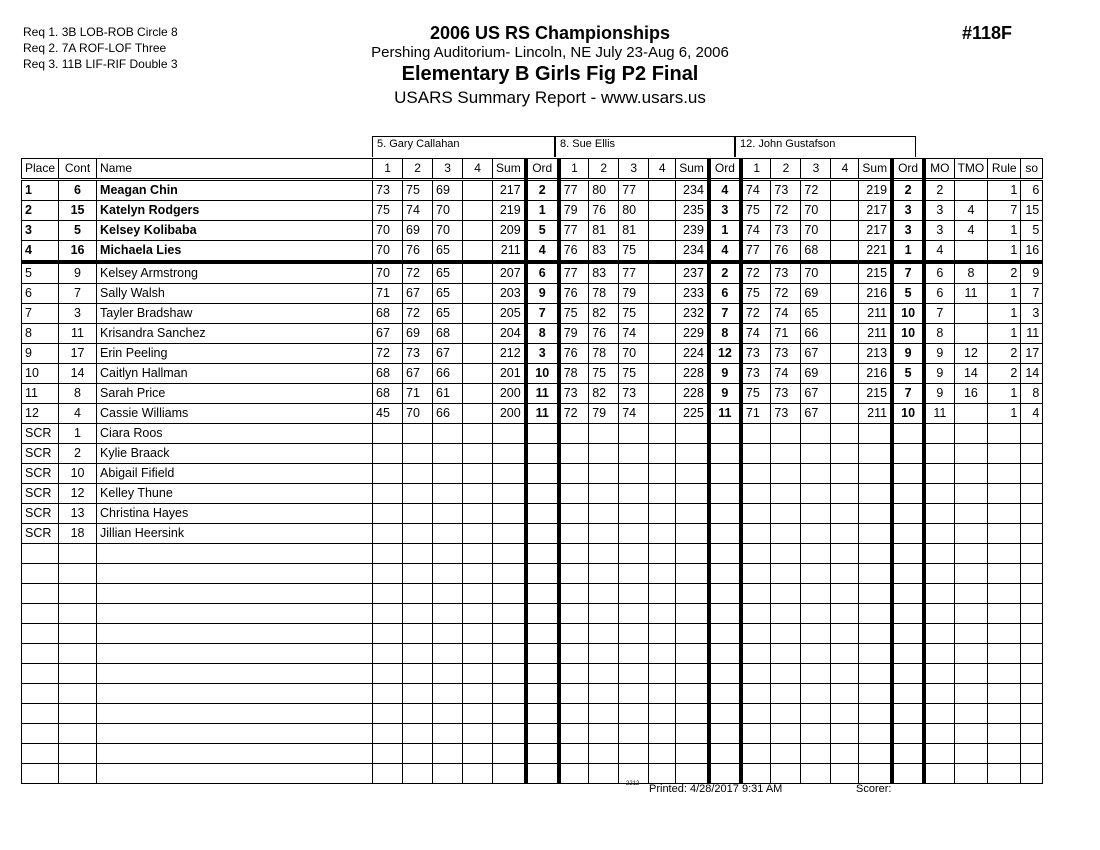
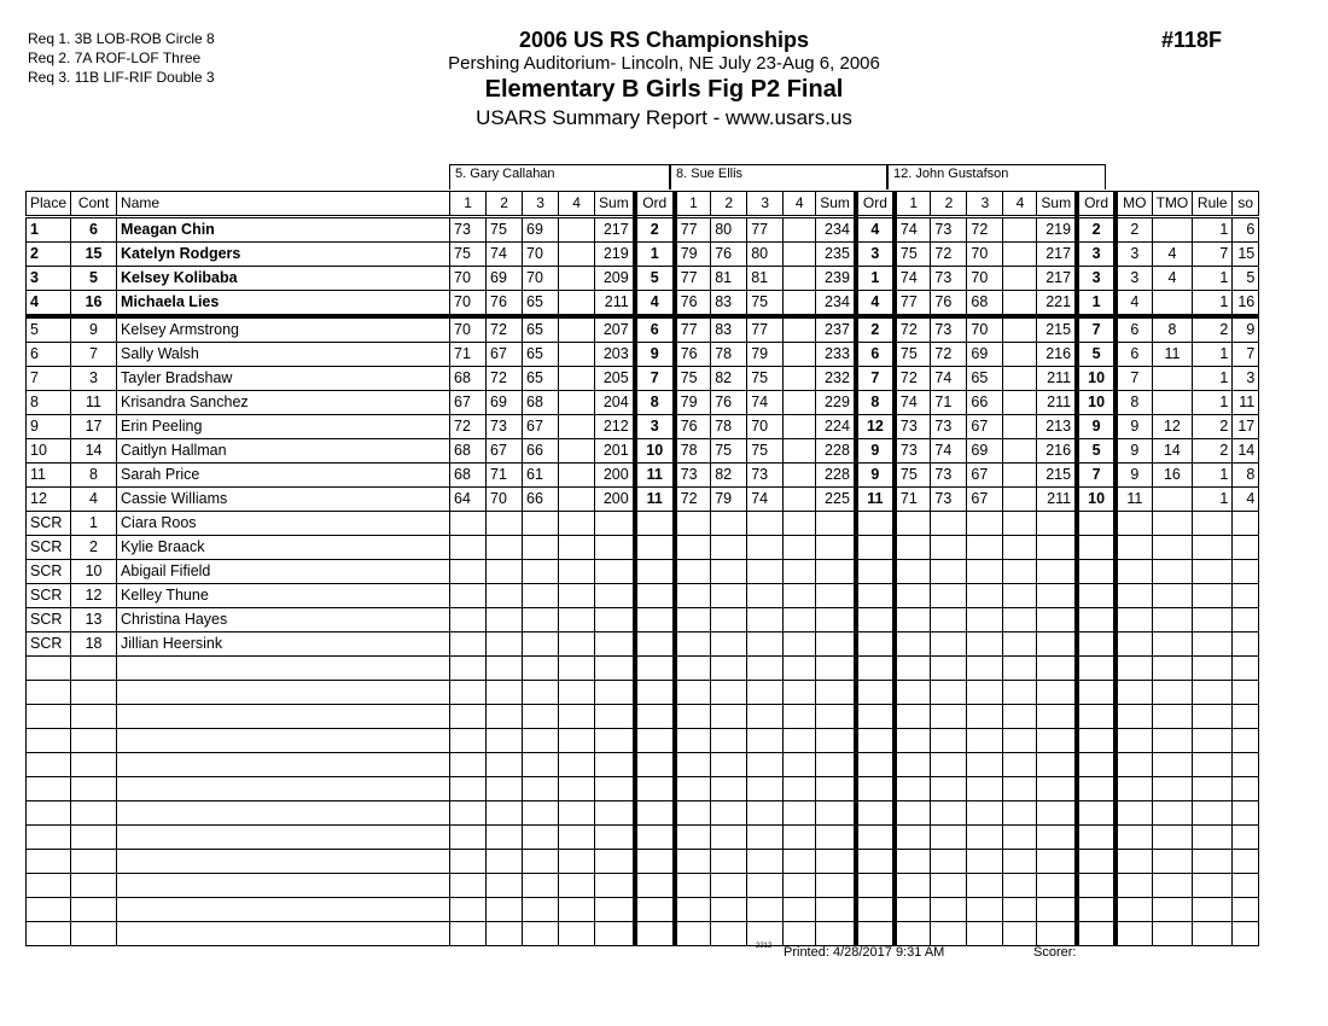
  Req 1. 3B LOB-ROB Circle 8
  Req 2. 7A ROF-LOF Three
  Req 3. 11B LIF-RIF Double 3
  2006 US RS Championships
  Pershing Auditorium- Lincoln, NE July 23-Aug 6, 2006
  Elementary B Girls Fig P2 Final
  USARS Summary Report - www.usars.us
  #118F
  5. Gary Callahan
  8. Sue Ellis
  12. John Gustafson
  Place	Cont	Name	1	2	3	4	Sum	Ord	1	2	3	4	Sum	Ord	1	2	3	4	Sum	Ord	MO	TMO	Rule	so
  1	6	Meagan Chin	73	75	69		217	2	77	80	77		234	4	74	73	72		219	2	2		1	6
  2	15	Katelyn Rodgers	75	74	70		219	1	79	76	80		235	3	75	72	70		217	3	3	4	7	15
  3	5	Kelsey Kolibaba	70	69	70		209	5	77	81	81		239	1	74	73	70		217	3	3	4	1	5
  4	16	Michaela Lies	70	76	65		211	4	76	83	75		234	4	77	76	68		221	1	4		1	16
  5	9	Kelsey Armstrong	70	72	65		207	6	77	83	77		237	2	72	73	70		215	7	6	8	2	9
  6	7	Sally Walsh	71	67	65		203	9	76	78	79		233	6	75	72	69		216	5	6	11	1	7
  7	3	Tayler Bradshaw	68	72	65		205	7	75	82	75		232	7	72	74	65		211	10	7		1	3
  8	11	Krisandra Sanchez	67	69	68		204	8	79	76	74		229	8	74	71	66		211	10	8		1	11
  9	17	Erin Peeling	72	73	67		212	3	76	78	70		224	12	73	73	67		213	9	9	12	2	17
  10	14	Caitlyn Hallman	68	67	66		201	10	78	75	75		228	9	73	74	69		216	5	9	14	2	14
  11	8	Sarah Price	68	71	61		200	11	73	82	73		228	9	75	73	67		215	7	9	16	1	8
- 12	4	Cassie Williams	45	70	66		200	11	72	79	74		225	11	71	73	67		211	10	11		1	4
+ 12	4	Cassie Williams	64	70	66		200	11	72	79	74		225	11	71	73	67		211	10	11		1	4
  SCR	1	Ciara Roos
  SCR	2	Kylie Braack
  SCR	10	Abigail Fifield
  SCR	12	Kelley Thune
  SCR	13	Christina Hayes
  SCR	18	Jillian Heersink
  Printed: 4/28/2017 9:31 AM
  Scorer:
